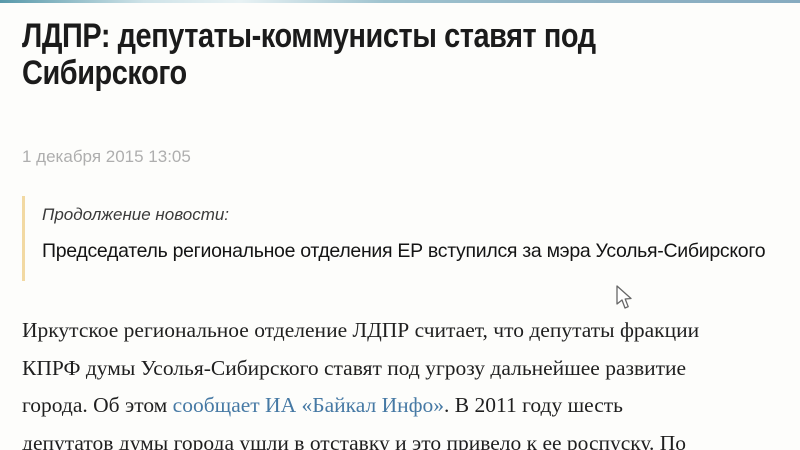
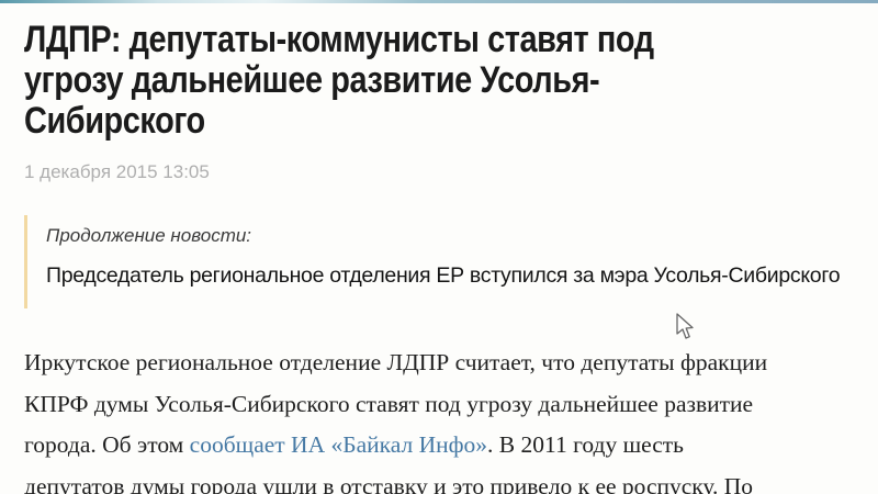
  ЛДПР: депутаты-коммунисты ставят под
+ угрозу дальнейшее развитие Усолья-
  Сибирского
  1 декабря 2015 13:05
  Продолжение новости:
  Председатель региональное отделения ЕР вступился за мэра Усолья-Сибирского
  Иркутское региональное отделение ЛДПР считает, что депутаты фракции
  КПРФ думы Усолья-Сибирского ставят под угрозу дальнейшее развитие
  города. Об этом сообщает ИА «Байкал Инфо». В 2011 году шесть
  депутатов думы города ушли в отставку и это привело к ее роспуску. По
